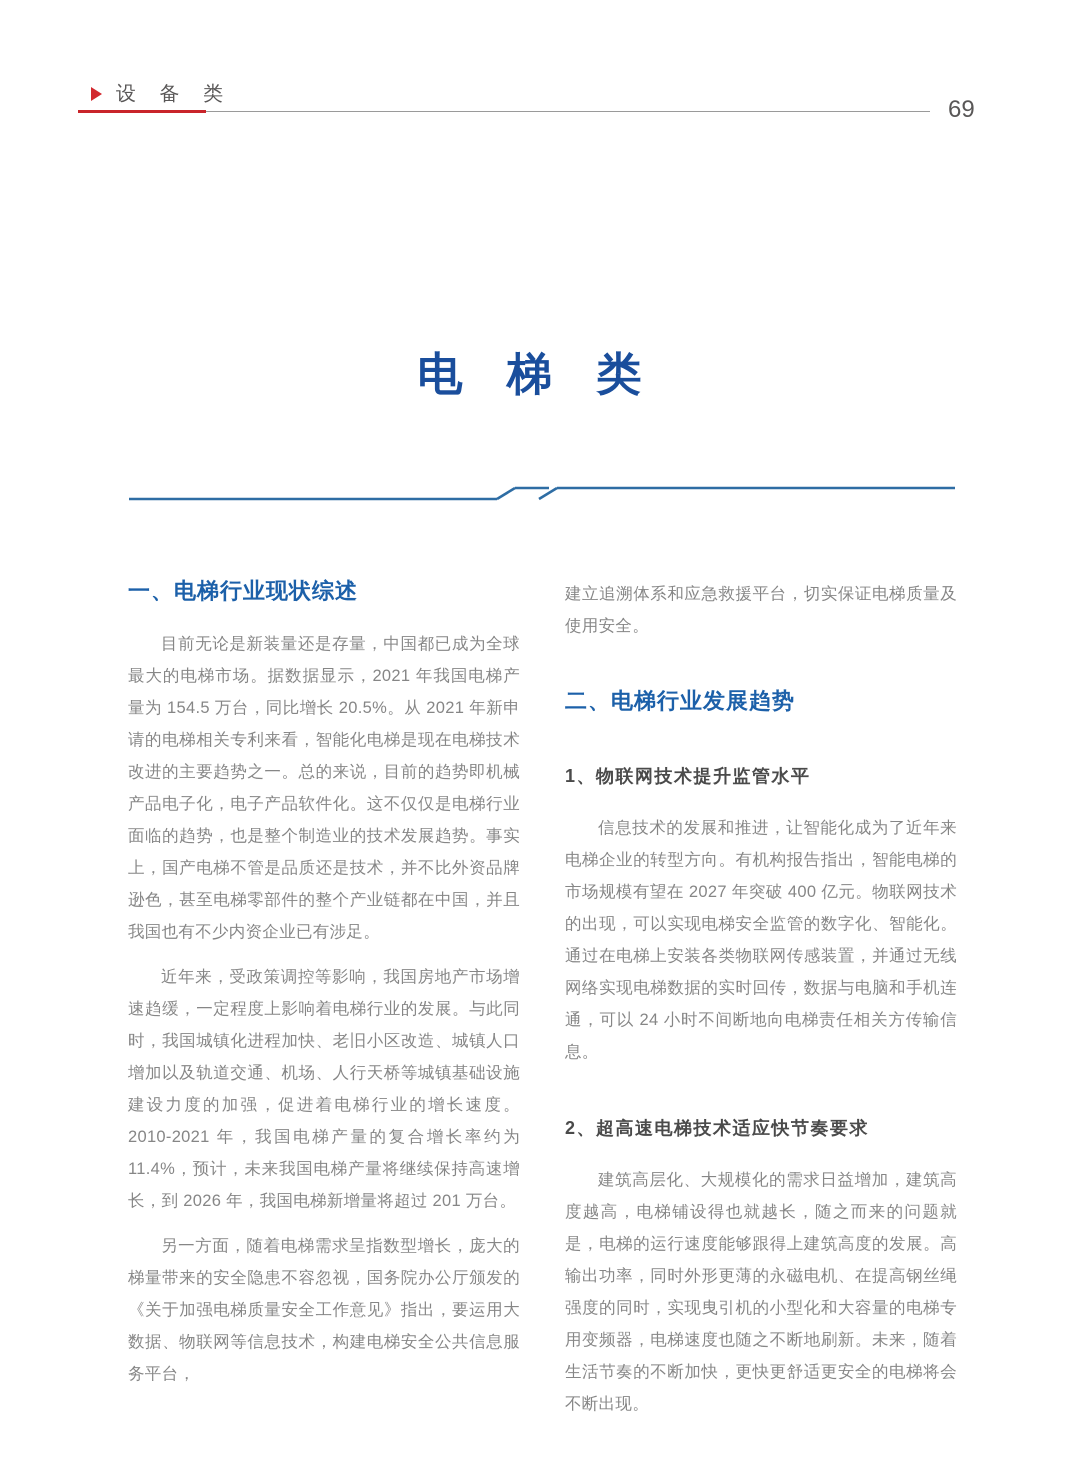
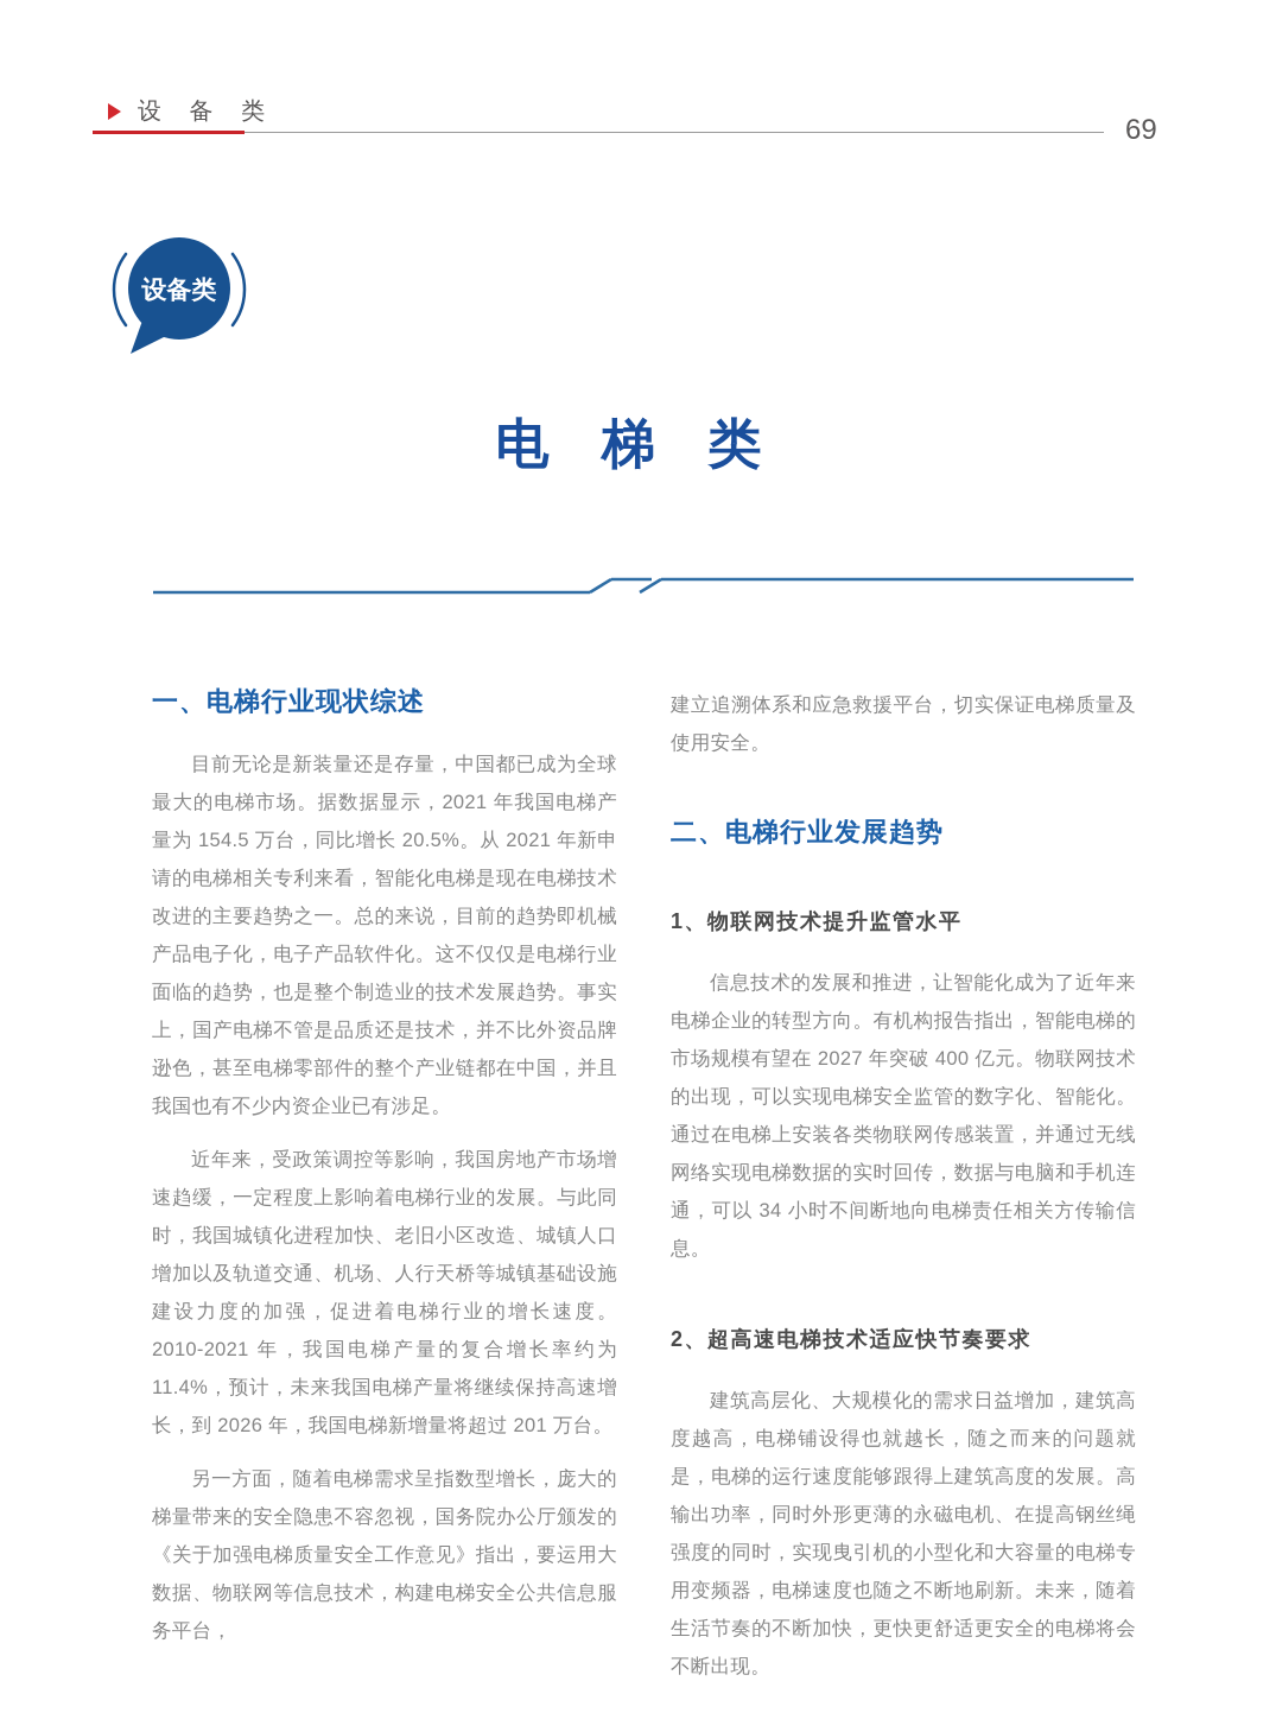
  设 备 类
  69
+ 设备类
  电 梯 类
  一、电梯行业现状综述
  目前无论是新装量还是存量，中国都已成为全球最大的电梯市场。据数据显示，2021 年我国电梯产量为 154.5 万台，同比增长 20.5%。从 2021 年新申请的电梯相关专利来看，智能化电梯是现在电梯技术改进的主要趋势之一。总的来说，目前的趋势即机械产品电子化，电子产品软件化。这不仅仅是电梯行业面临的趋势，也是整个制造业的技术发展趋势。事实上，国产电梯不管是品质还是技术，并不比外资品牌逊色，甚至电梯零部件的整个产业链都在中国，并且我国也有不少内资企业已有涉足。
  近年来，受政策调控等影响，我国房地产市场增速趋缓，一定程度上影响着电梯行业的发展。与此同时，我国城镇化进程加快、老旧小区改造、城镇人口增加以及轨道交通、机场、人行天桥等城镇基础设施建设力度的加强，促进着电梯行业的增长速度。2010-2021 年，我国电梯产量的复合增长率约为 11.4%，预计，未来我国电梯产量将继续保持高速增长，到 2026 年，我国电梯新增量将超过 201 万台。
  另一方面，随着电梯需求呈指数型增长，庞大的梯量带来的安全隐患不容忽视，国务院办公厅颁发的《关于加强电梯质量安全工作意见》指出，要运用大数据、物联网等信息技术，构建电梯安全公共信息服务平台，
  建立追溯体系和应急救援平台，切实保证电梯质量及使用安全。
  二、电梯行业发展趋势
  1、物联网技术提升监管水平
- 信息技术的发展和推进，让智能化成为了近年来电梯企业的转型方向。有机构报告指出，智能电梯的市场规模有望在 2027 年突破 400 亿元。物联网技术的出现，可以实现电梯安全监管的数字化、智能化。通过在电梯上安装各类物联网传感装置，并通过无线网络实现电梯数据的实时回传，数据与电脑和手机连通，可以 24 小时不间断地向电梯责任相关方传输信息。
+ 信息技术的发展和推进，让智能化成为了近年来电梯企业的转型方向。有机构报告指出，智能电梯的市场规模有望在 2027 年突破 400 亿元。物联网技术的出现，可以实现电梯安全监管的数字化、智能化。通过在电梯上安装各类物联网传感装置，并通过无线网络实现电梯数据的实时回传，数据与电脑和手机连通，可以 34 小时不间断地向电梯责任相关方传输信息。
  2、超高速电梯技术适应快节奏要求
  建筑高层化、大规模化的需求日益增加，建筑高度越高，电梯铺设得也就越长，随之而来的问题就是，电梯的运行速度能够跟得上建筑高度的发展。高输出功率，同时外形更薄的永磁电机、在提高钢丝绳强度的同时，实现曳引机的小型化和大容量的电梯专用变频器，电梯速度也随之不断地刷新。未来，随着生活节奏的不断加快，更快更舒适更安全的电梯将会不断出现。
